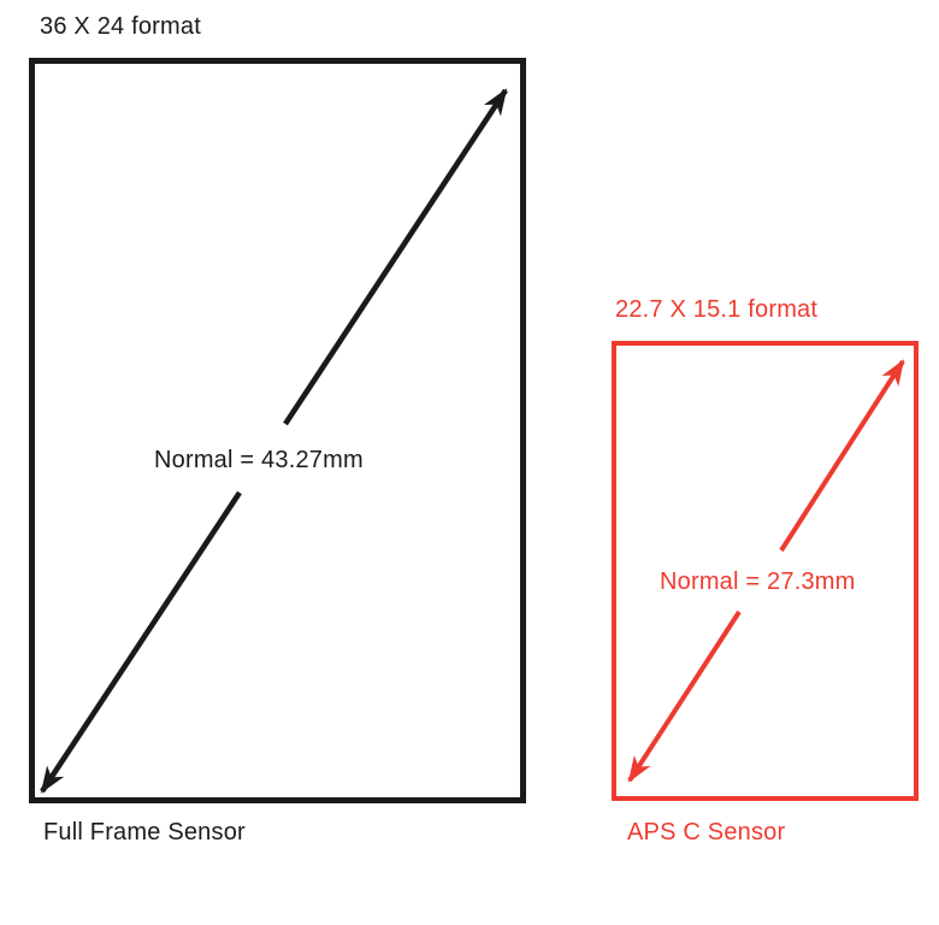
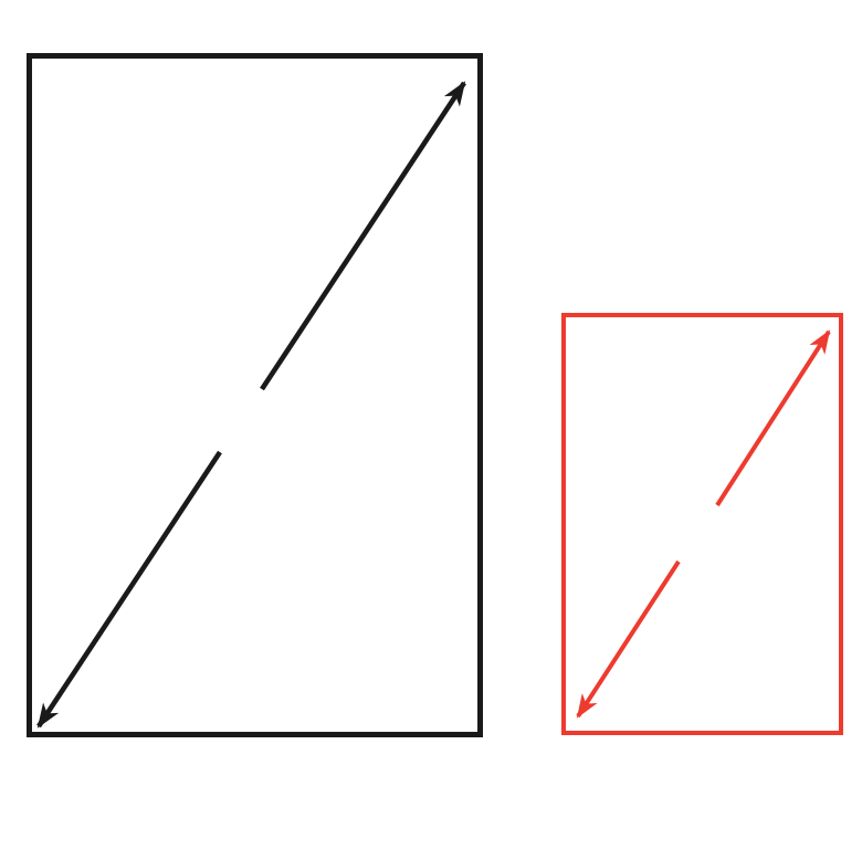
- 36 X 24 format
- Normal = 43.27mm
- Full Frame Sensor
- 22.7 X 15.1 format
- Normal = 27.3mm
- APS C Sensor
